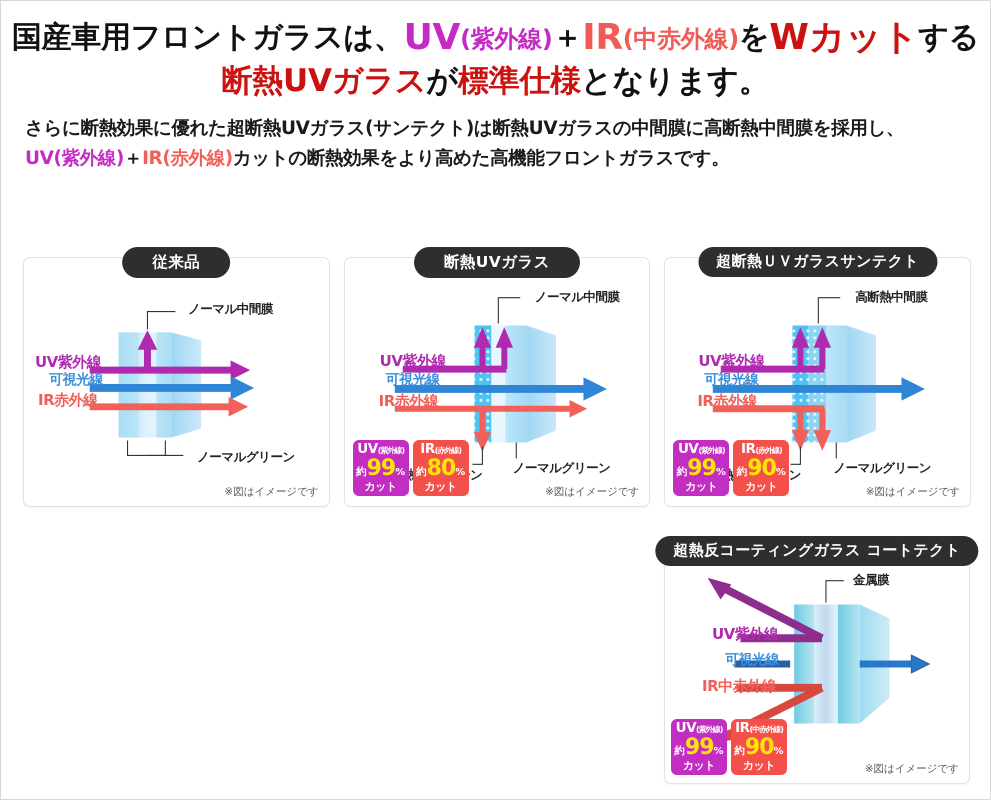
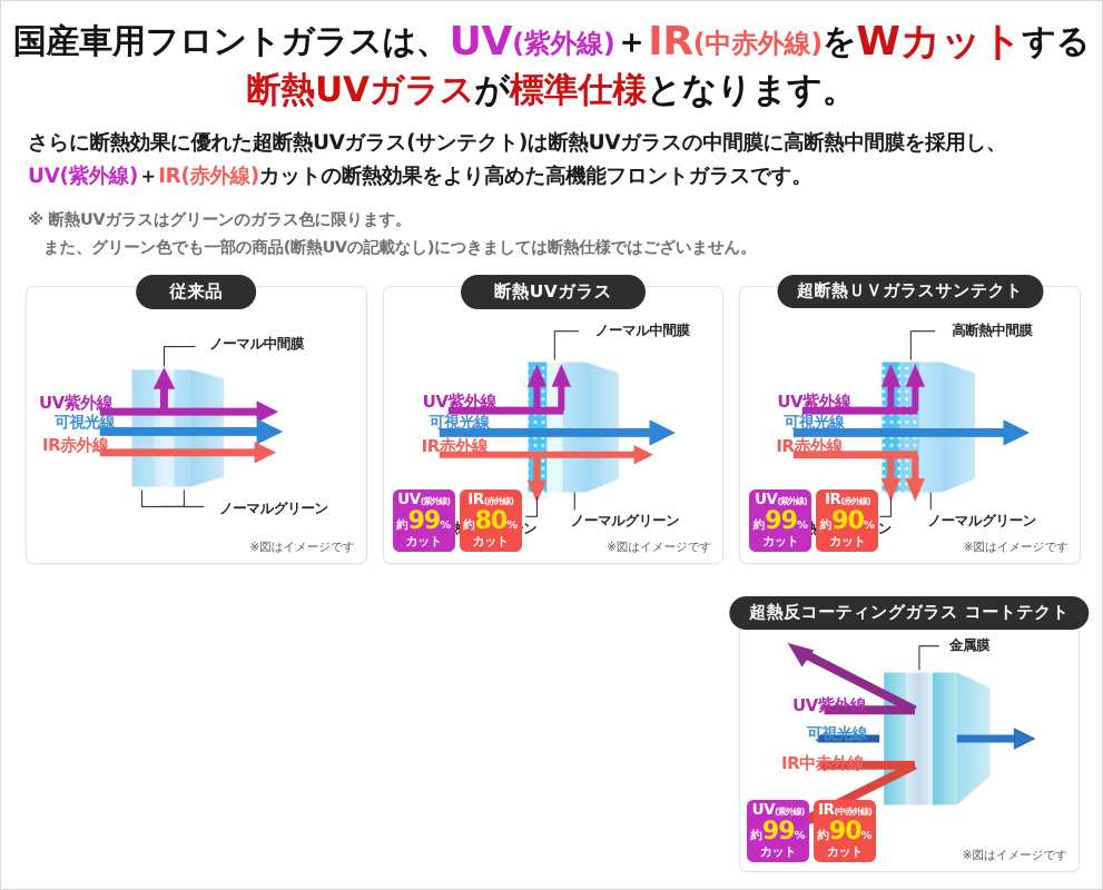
  国産車用フロントガラスは、UV(紫外線)＋IR(中赤外線)をWカットする
  断熱UVガラスが標準仕様となります。
  さらに断熱効果に優れた超断熱UVガラス(サンテクト)は断熱UVガラスの中間膜に高断熱中間膜を採用し、
  UV(紫外線)＋IR(赤外線)カットの断熱効果をより高めた高機能フロントガラスです。
+ ※ 断熱UVガラスはグリーンのガラス色に限ります。
+ また、グリーン色でも一部の商品(断熱UVの記載なし)につきましては断熱仕様ではございません。
  従来品
  ノーマル中間膜
  ノーマルグリーン
  UV紫外線
  可視光線
  IR赤外線
  ※図はイメージです
  断熱UVガラス
  ノーマル中間膜
  ノーマルグリーン
  UV紫外線
  可視光線
  IR赤外線
  UV(紫外線)
  約99%
  カット
  IR(赤外線)
  約80%
  カット
  ※図はイメージです
  超断熱ＵＶガラスサンテクト
  高断熱中間膜
  ノーマルグリーン
  UV紫外線
  可視光線
  IR赤外線
  UV(紫外線)
  約99%
  カット
  IR(赤外線)
  約90%
  カット
  ※図はイメージです
  超熱反コーティングガラス コートテクト
  金属膜
  UV紫外線
  可視光線
  IR中赤外線
  UV(紫外線)
  約99%
  カット
  IR(中赤外線)
  約90%
  カット
  ※図はイメージです
